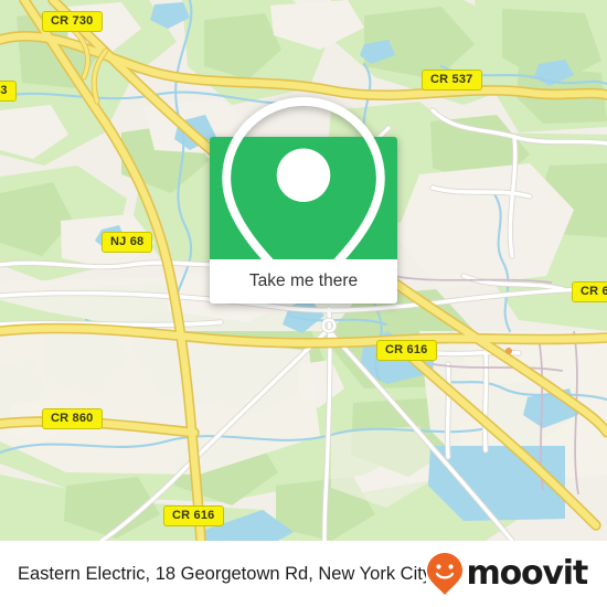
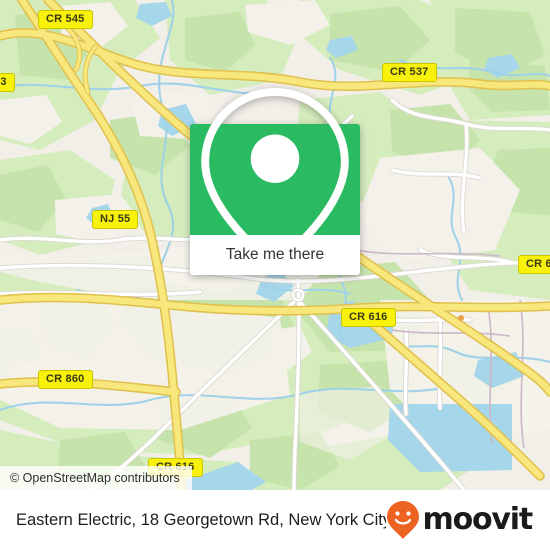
- CR 730
+ CR 545
  CR 537
- NJ 68
+ NJ 55
  CR 6
  CR 616
  CR 860
  CR 616
+ © OpenStreetMap contributors
  Take me there
  Eastern Electric, 18 Georgetown Rd, New York Cit
  moovit
